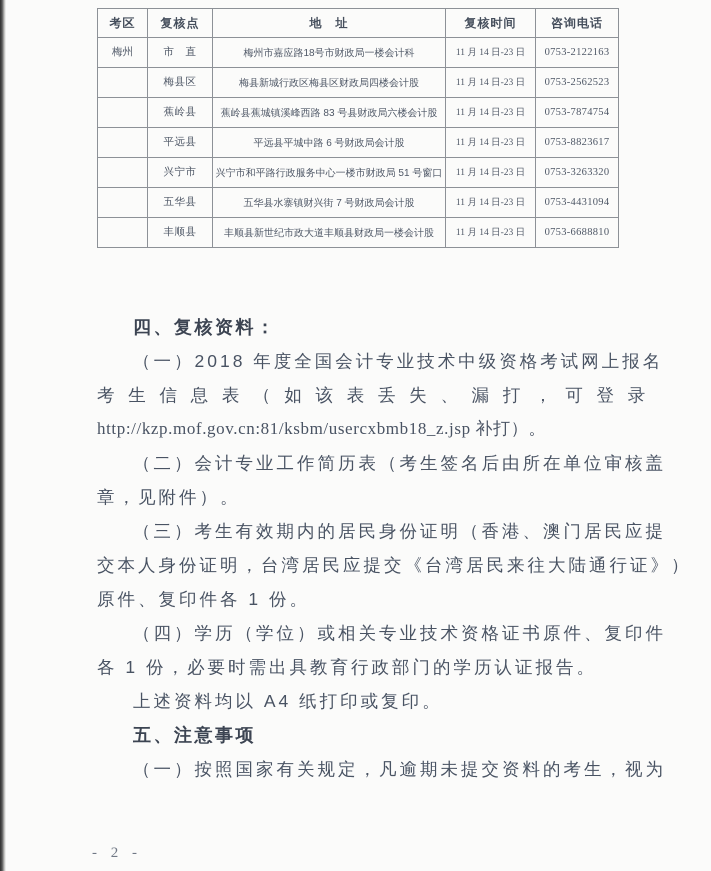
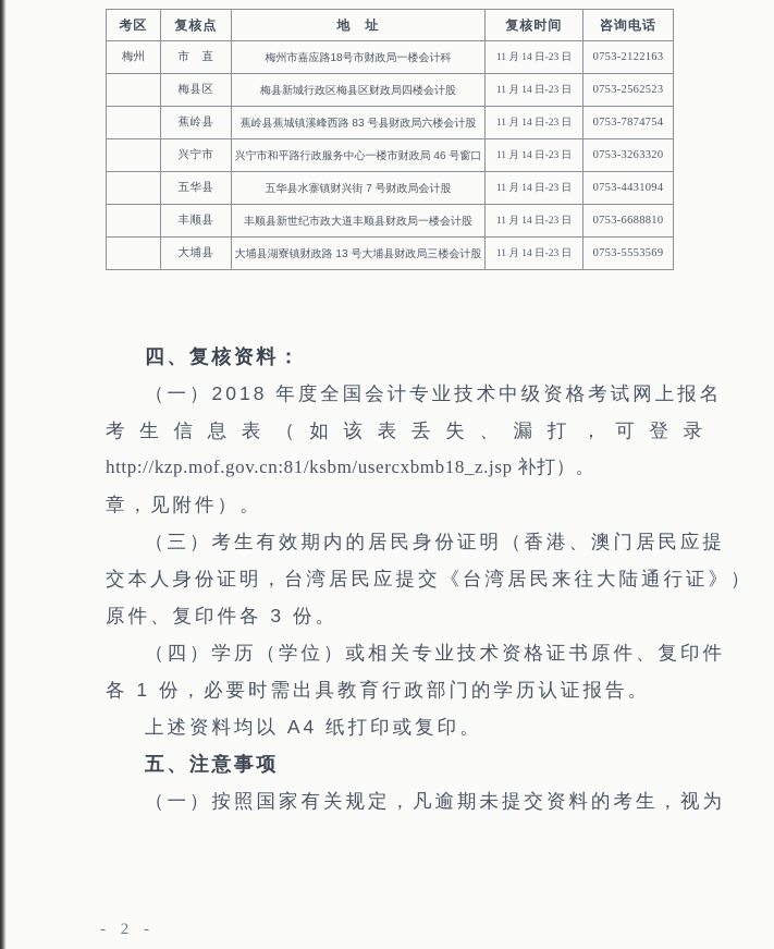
  考区	复核点	地 址	复核时间	咨询电话
  梅州	市 直	梅州市嘉应路18号市财政局一楼会计科	11 月 14 日-23 日	0753-2122163
  	梅县区	梅县新城行政区梅县区财政局四楼会计股	11 月 14 日-23 日	0753-2562523
  	蕉岭县	蕉岭县蕉城镇溪峰西路 83 号县财政局六楼会计股	11 月 14 日-23 日	0753-7874754
- 	平远县	平远县平城中路 6 号财政局会计股	11 月 14 日-23 日	0753-8823617
- 	兴宁市	兴宁市和平路行政服务中心一楼市财政局 51 号窗口	11 月 14 日-23 日	0753-3263320
+ 	兴宁市	兴宁市和平路行政服务中心一楼市财政局 46 号窗口	11 月 14 日-23 日	0753-3263320
  	五华县	五华县水寨镇财兴街 7 号财政局会计股	11 月 14 日-23 日	0753-4431094
  	丰顺县	丰顺县新世纪市政大道丰顺县财政局一楼会计股	11 月 14 日-23 日	0753-6688810
+ 	大埔县	大埔县湖寮镇财政路 13 号大埔县财政局三楼会计股	11 月 14 日-23 日	0753-5553569
  四、复核资料：
  （一）2018 年度全国会计专业技术中级资格考试网上报名
  考生信息表（如该表丢失、漏打，可登录
  http://kzp.mof.gov.cn:81/ksbm/usercxbmb18_z.jsp 补打）。
- （二）会计专业工作简历表（考生签名后由所在单位审核盖
  章，见附件）。
  （三）考生有效期内的居民身份证明（香港、澳门居民应提
  交本人身份证明，台湾居民应提交《台湾居民来往大陆通行证》）
- 原件、复印件各 1 份。
+ 原件、复印件各 3 份。
  （四）学历（学位）或相关专业技术资格证书原件、复印件
  各 1 份，必要时需出具教育行政部门的学历认证报告。
  上述资料均以 A4 纸打印或复印。
  五、注意事项
  （一）按照国家有关规定，凡逾期未提交资料的考生，视为
  - 2 -
